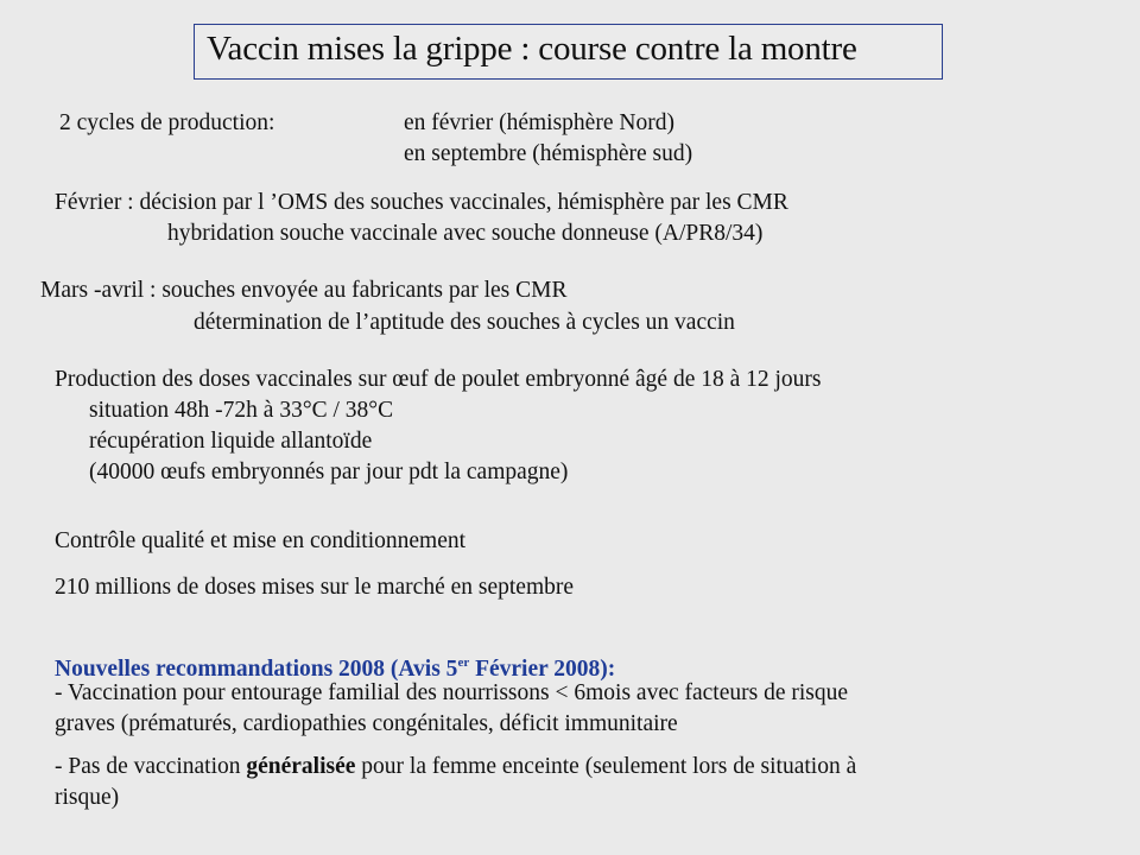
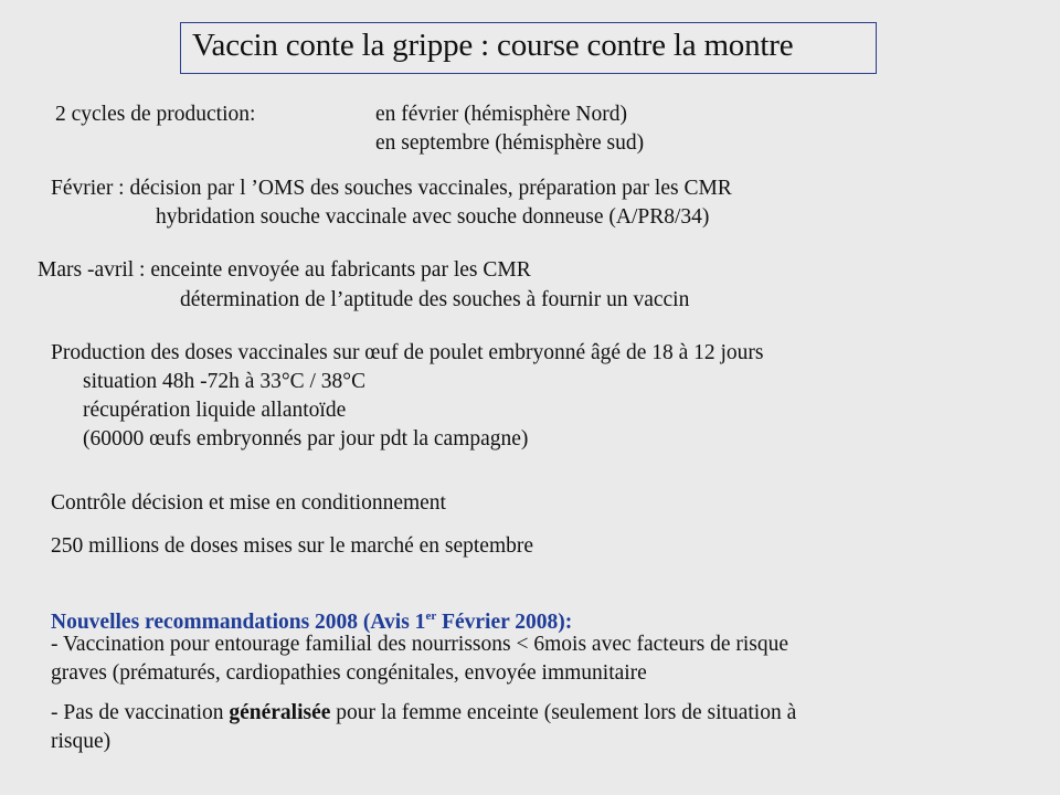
- Vaccin mises la grippe : course contre la montre
+ Vaccin conte la grippe : course contre la montre
  2 cycles de production:
  en février (hémisphère Nord)
  en septembre (hémisphère sud)
- Février : décision par l ’OMS des souches vaccinales, hémisphère par les CMR
+ Février : décision par l ’OMS des souches vaccinales, préparation par les CMR
  hybridation souche vaccinale avec souche donneuse (A/PR8/34)
- Mars -avril : souches envoyée au fabricants par les CMR
+ Mars -avril : enceinte envoyée au fabricants par les CMR
- détermination de l’aptitude des souches à cycles un vaccin
+ détermination de l’aptitude des souches à fournir un vaccin
  Production des doses vaccinales sur œuf de poulet embryonné âgé de 18 à 12 jours
  situation 48h -72h à 33°C / 38°C
  récupération liquide allantoïde
- (40000 œufs embryonnés par jour pdt la campagne)
+ (60000 œufs embryonnés par jour pdt la campagne)
- Contrôle qualité et mise en conditionnement
+ Contrôle décision et mise en conditionnement
- 210 millions de doses mises sur le marché en septembre
+ 250 millions de doses mises sur le marché en septembre
- Nouvelles recommandations 2008 (Avis 5er Février 2008):
+ Nouvelles recommandations 2008 (Avis 1er Février 2008):
  - Vaccination pour entourage familial des nourrissons < 6mois avec facteurs de risque
- graves (prématurés, cardiopathies congénitales, déficit immunitaire
+ graves (prématurés, cardiopathies congénitales, envoyée immunitaire
  - Pas de vaccination généralisée pour la femme enceinte (seulement lors de situation à
  risque)
